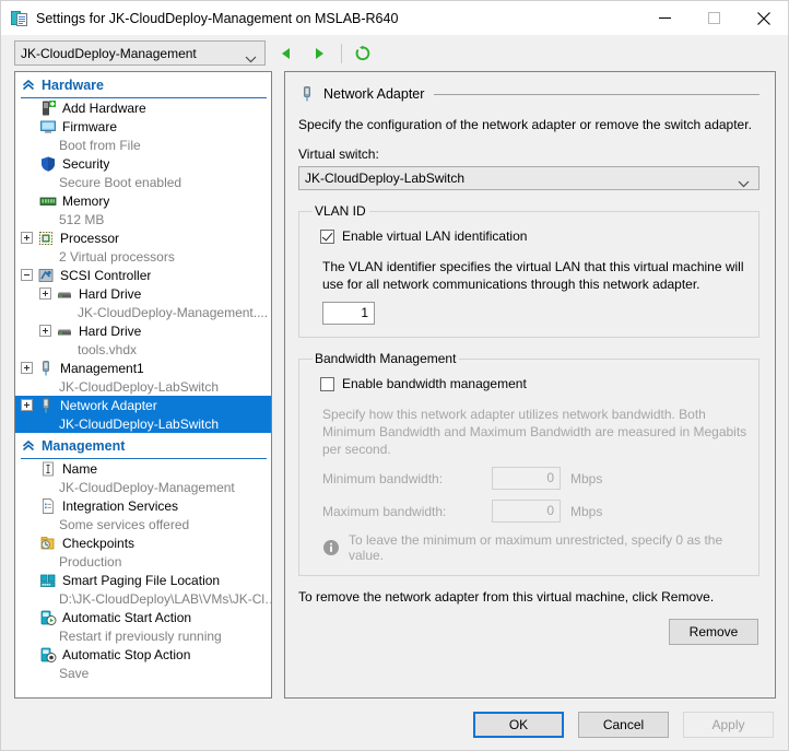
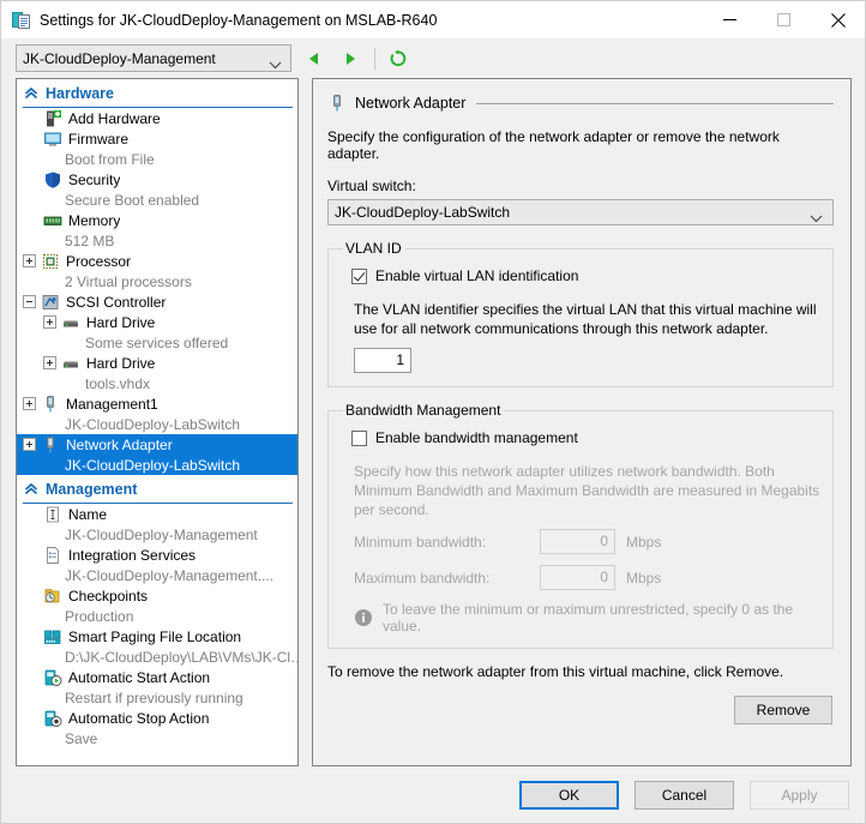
  Settings for JK-CloudDeploy-Management on MSLAB-R640
  JK-CloudDeploy-Management
  Hardware
  Add Hardware
  Firmware
  Boot from File
  Security
  Secure Boot enabled
  Memory
  512 MB
  Processor
  2 Virtual processors
  SCSI Controller
  Hard Drive
- JK-CloudDeploy-Management....
+ Some services offered
  Hard Drive
  tools.vhdx
  Management1
  JK-CloudDeploy-LabSwitch
  Network Adapter
  JK-CloudDeploy-LabSwitch
  Management
  Name
  JK-CloudDeploy-Management
  Integration Services
- Some services offered
+ JK-CloudDeploy-Management....
  Checkpoints
  Production
  Smart Paging File Location
  D:\JK-CloudDeploy\LAB\VMs\JK-Cl
  Automatic Start Action
  Restart if previously running
  Automatic Stop Action
  Save
  Network Adapter
- Specify the configuration of the network adapter or remove the switch adapter.
+ Specify the configuration of the network adapter or remove the network adapter.
  Virtual switch:
  JK-CloudDeploy-LabSwitch
  VLAN ID
  Enable virtual LAN identification
  The VLAN identifier specifies the virtual LAN that this virtual machine will use for all network communications through this network adapter.
  1
  Bandwidth Management
  Enable bandwidth management
  Specify how this network adapter utilizes network bandwidth. Both Minimum Bandwidth and Maximum Bandwidth are measured in Megabits per second.
  Minimum bandwidth:
  0
  Mbps
  Maximum bandwidth:
  0
  Mbps
  To leave the minimum or maximum unrestricted, specify 0 as the value.
  To remove the network adapter from this virtual machine, click Remove.
  Remove
  OK
  Cancel
  Apply
